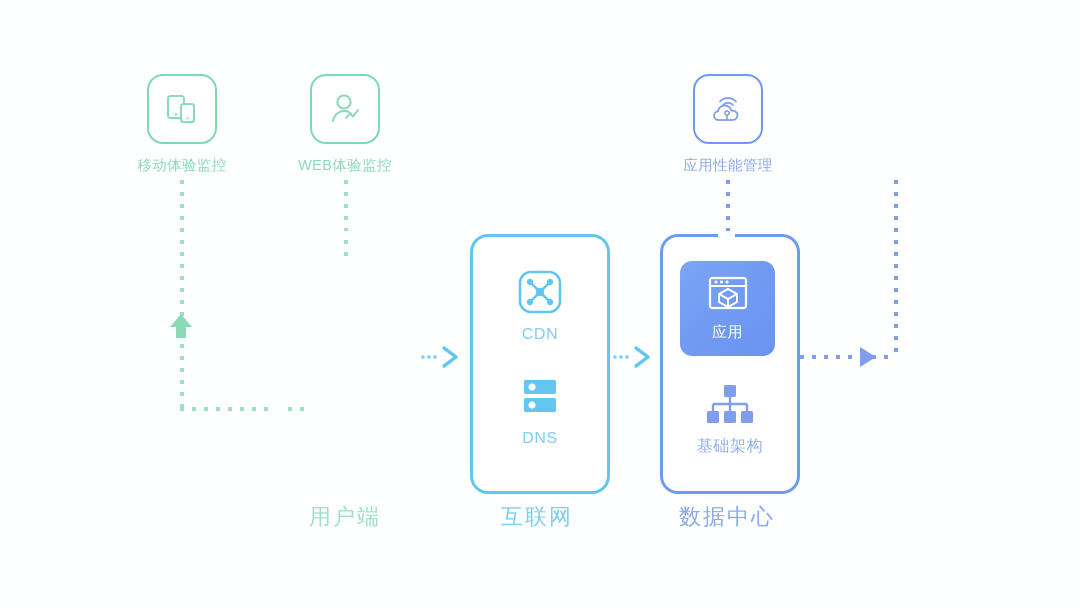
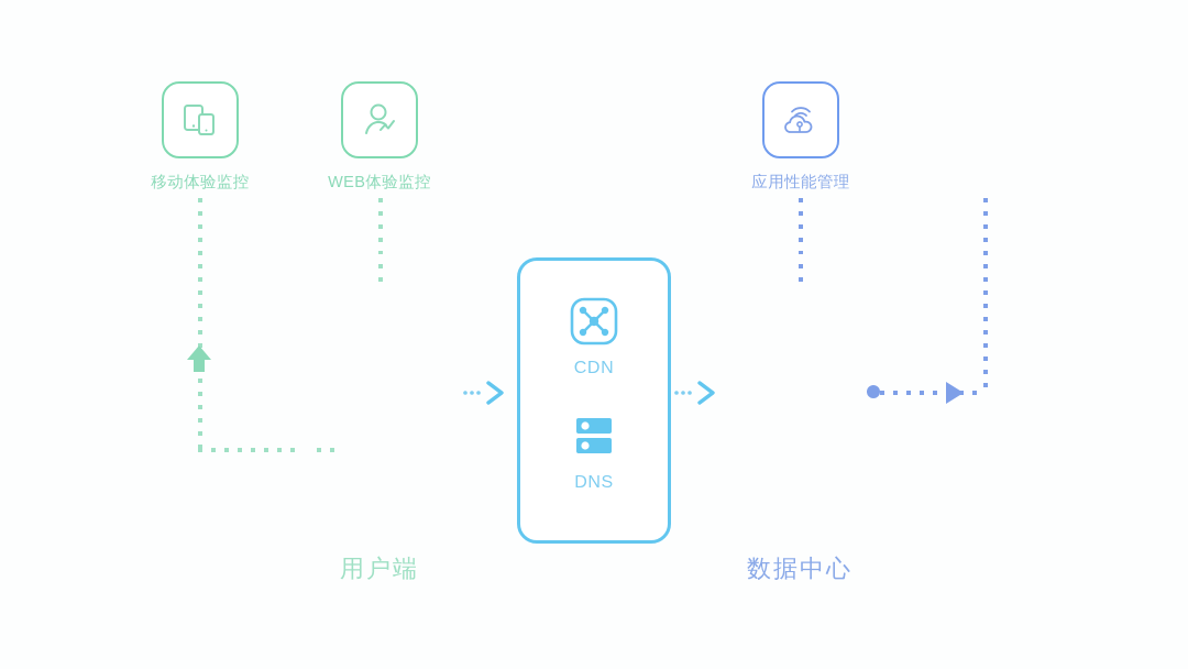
  移动体验监控
  WEB体验监控
  应用性能管理
  用户端
  CDN
  DNS
- 互联网
- 应用
- 基础架构
  数据中心
